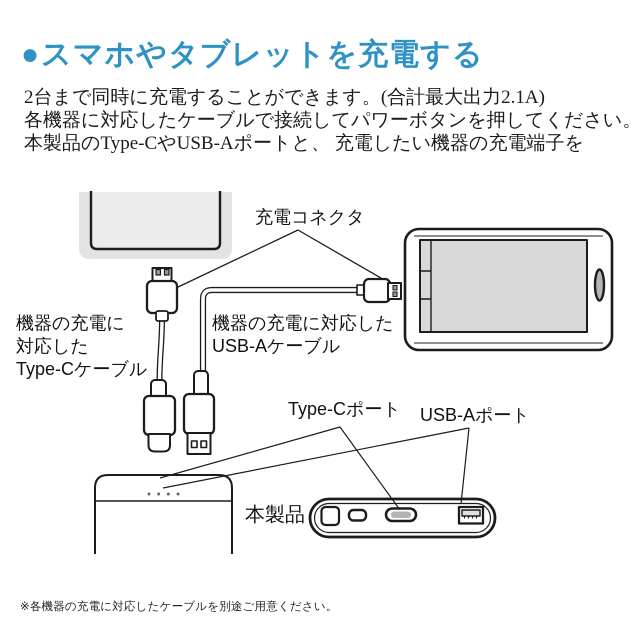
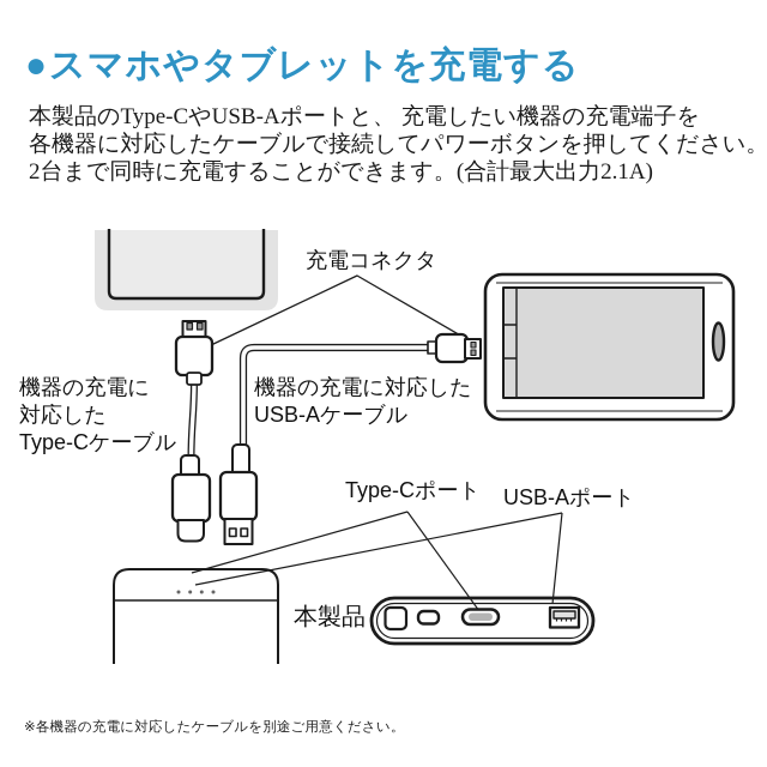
  ●スマホやタブレットを充電する
- 2台まで同時に充電することができます。(合計最大出力2.1A)
+ 本製品のType-CやUSB-Aポートと、 充電したい機器の充電端子を
  各機器に対応したケーブルで接続してパワーボタンを押してください。
- 本製品のType-CやUSB-Aポートと、 充電したい機器の充電端子を
+ 2台まで同時に充電することができます。(合計最大出力2.1A)
  充電コネクタ
  機器の充電に
  対応した
  Type-Cケーブル
  機器の充電に対応した
  USB-Aケーブル
  Type-Cポート
  USB-Aポート
  本製品
  ※各機器の充電に対応したケーブルを別途ご用意ください。
